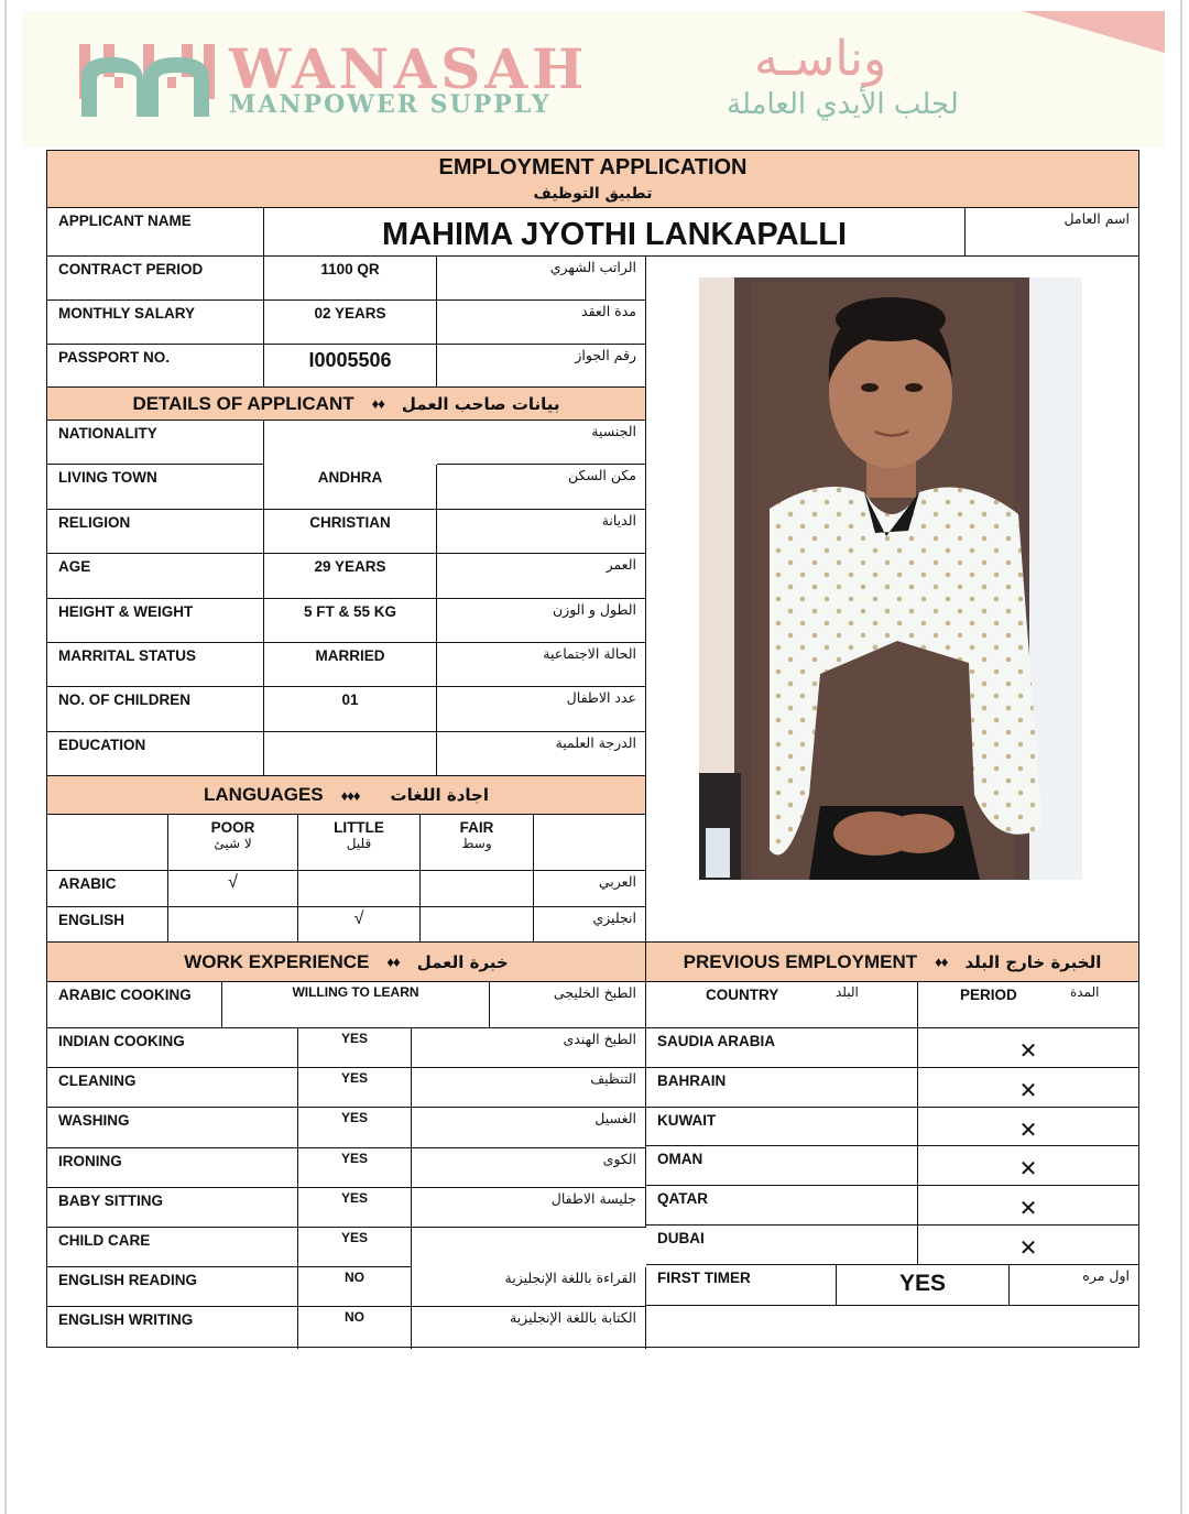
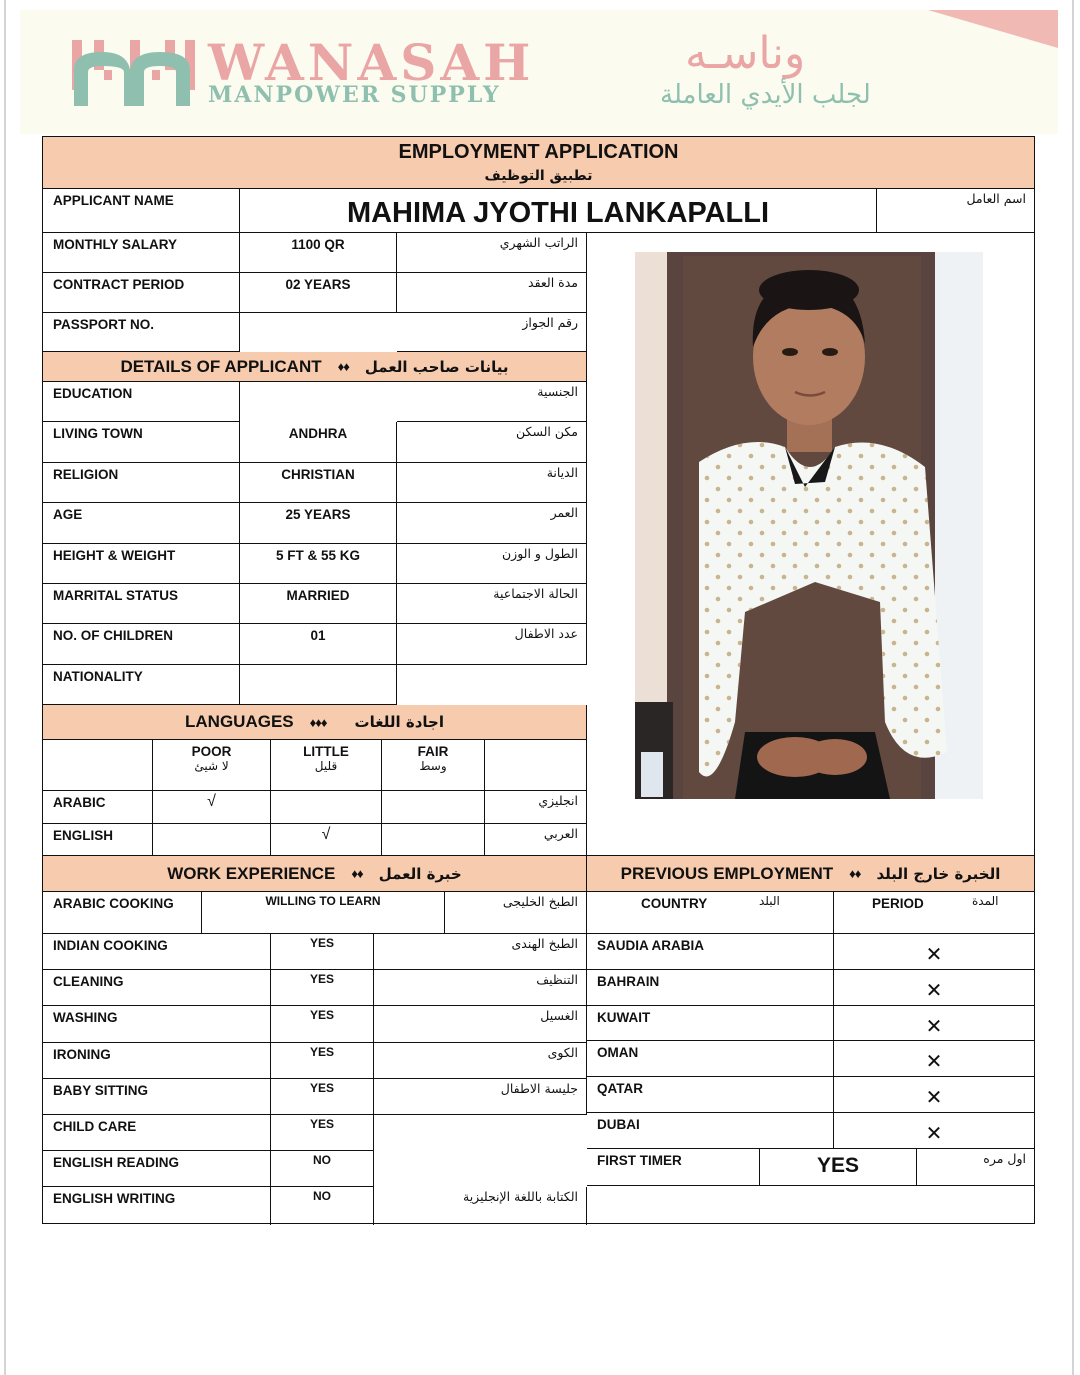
  WANASAH
  وناسـه
  MANPOWER SUPPLY
  لجلب الأيدي العاملة
  EMPLOYMENT APPLICATION
  تطبيق التوظيف
  APPLICANT NAME
  MAHIMA JYOTHI LANKAPALLI
  اسم العامل
- CONTRACT PERIOD
+ MONTHLY SALARY
  1100 QR
  الراتب الشهري
- MONTHLY SALARY
+ CONTRACT PERIOD
  02 YEARS
  مدة العقد
  PASSPORT NO.
- I0005506
  رقم الجواز
  DETAILS OF APPLICANT
  ♦♦
  بيانات صاحب العمل
  LANGUAGES
  ♦♦♦
  اجادة اللغات
  POOR
  لا شيئ
  LITTLE
  قليل
  FAIR
  وسط
  WORK EXPERIENCE
  ♦♦
  خبرة العمل
  PREVIOUS EMPLOYMENT
  ♦♦
  الخبرة خارج البلد
  ARABIC COOKING
  WILLING TO LEARN
  الطبخ الخليجى
  COUNTRY
  البلد
  PERIOD
  المدة
  FIRST TIMER
  YES
  اول مره
- NATIONALITY
+ EDUCATION
  الجنسية
  LIVING TOWN
  ANDHRA
  مكن السكن
  RELIGION
  CHRISTIAN
  الديانة
  AGE
- 29 YEARS
+ 25 YEARS
  العمر
  HEIGHT & WEIGHT
  5 FT & 55 KG
  الطول و الوزن
  MARRITAL STATUS
  MARRIED
  الحالة الاجتماعية
  NO. OF CHILDREN
  01
  عدد الاطفال
- EDUCATION
+ NATIONALITY
- الدرجة العلمية
  ARABIC
  √
- العربي
+ انجليزي
  ENGLISH
  √
- انجليزي
+ العربي
  INDIAN COOKING
  YES
  الطبخ الهندى
  CLEANING
  YES
  التنظيف
  WASHING
  YES
  الغسيل
  IRONING
  YES
  الكوى
  BABY SITTING
  YES
  جليسة الاطفال
  CHILD CARE
  YES
  ENGLISH READING
  NO
- القراءة باللغة الإنجليزية
  ENGLISH WRITING
  NO
  الكتابة باللغة الإنجليزية
  SAUDIA ARABIA
  ✕
  BAHRAIN
  ✕
  KUWAIT
  ✕
  OMAN
  ✕
  QATAR
  ✕
  DUBAI
  ✕
